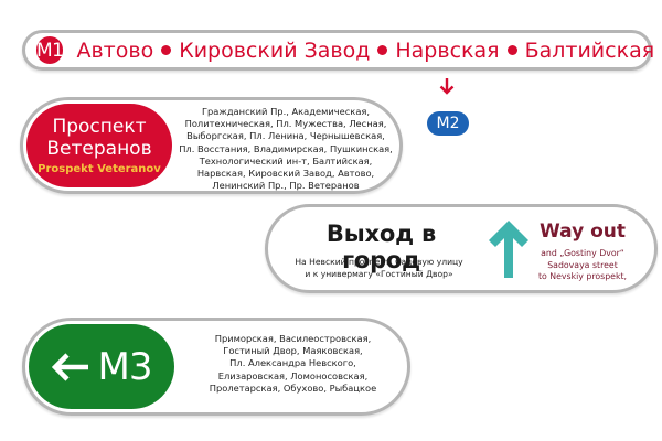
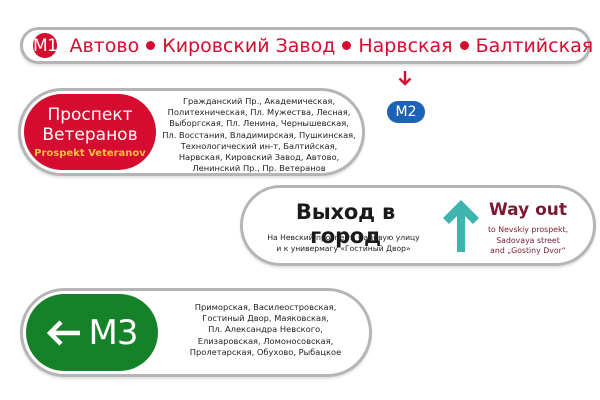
  M1
  Автово
  Кировский Завод
  Нарвская
  Балтийская
  M2
  Проспект
  Ветеранов
  Prospekt Veteranov
  Гражданский Пр., Академическая,
  Политехническая, Пл. Мужества, Лесная,
  Выборгская, Пл. Ленина, Чернышевская,
  Пл. Восстания, Владимирская, Пушкинская,
  Технологический ин-т, Балтийская,
  Нарвская, Кировский Завод, Автово,
  Ленинский Пр., Пр. Ветеранов
  Выход в город
  На Невский проспект, Садовую улицу
  и к универмагу «Гостиный Двор»
  Way out
- and „Gostiny Dvor“
+ to Nevskiy prospekt,
  Sadovaya street
- to Nevskiy prospekt,
+ and „Gostiny Dvor“
  M3
  Приморская, Василеостровская,
  Гостиный Двор, Маяковская,
  Пл. Александра Невского,
  Елизаровская, Ломоносовская,
  Пролетарская, Обухово, Рыбацкое
